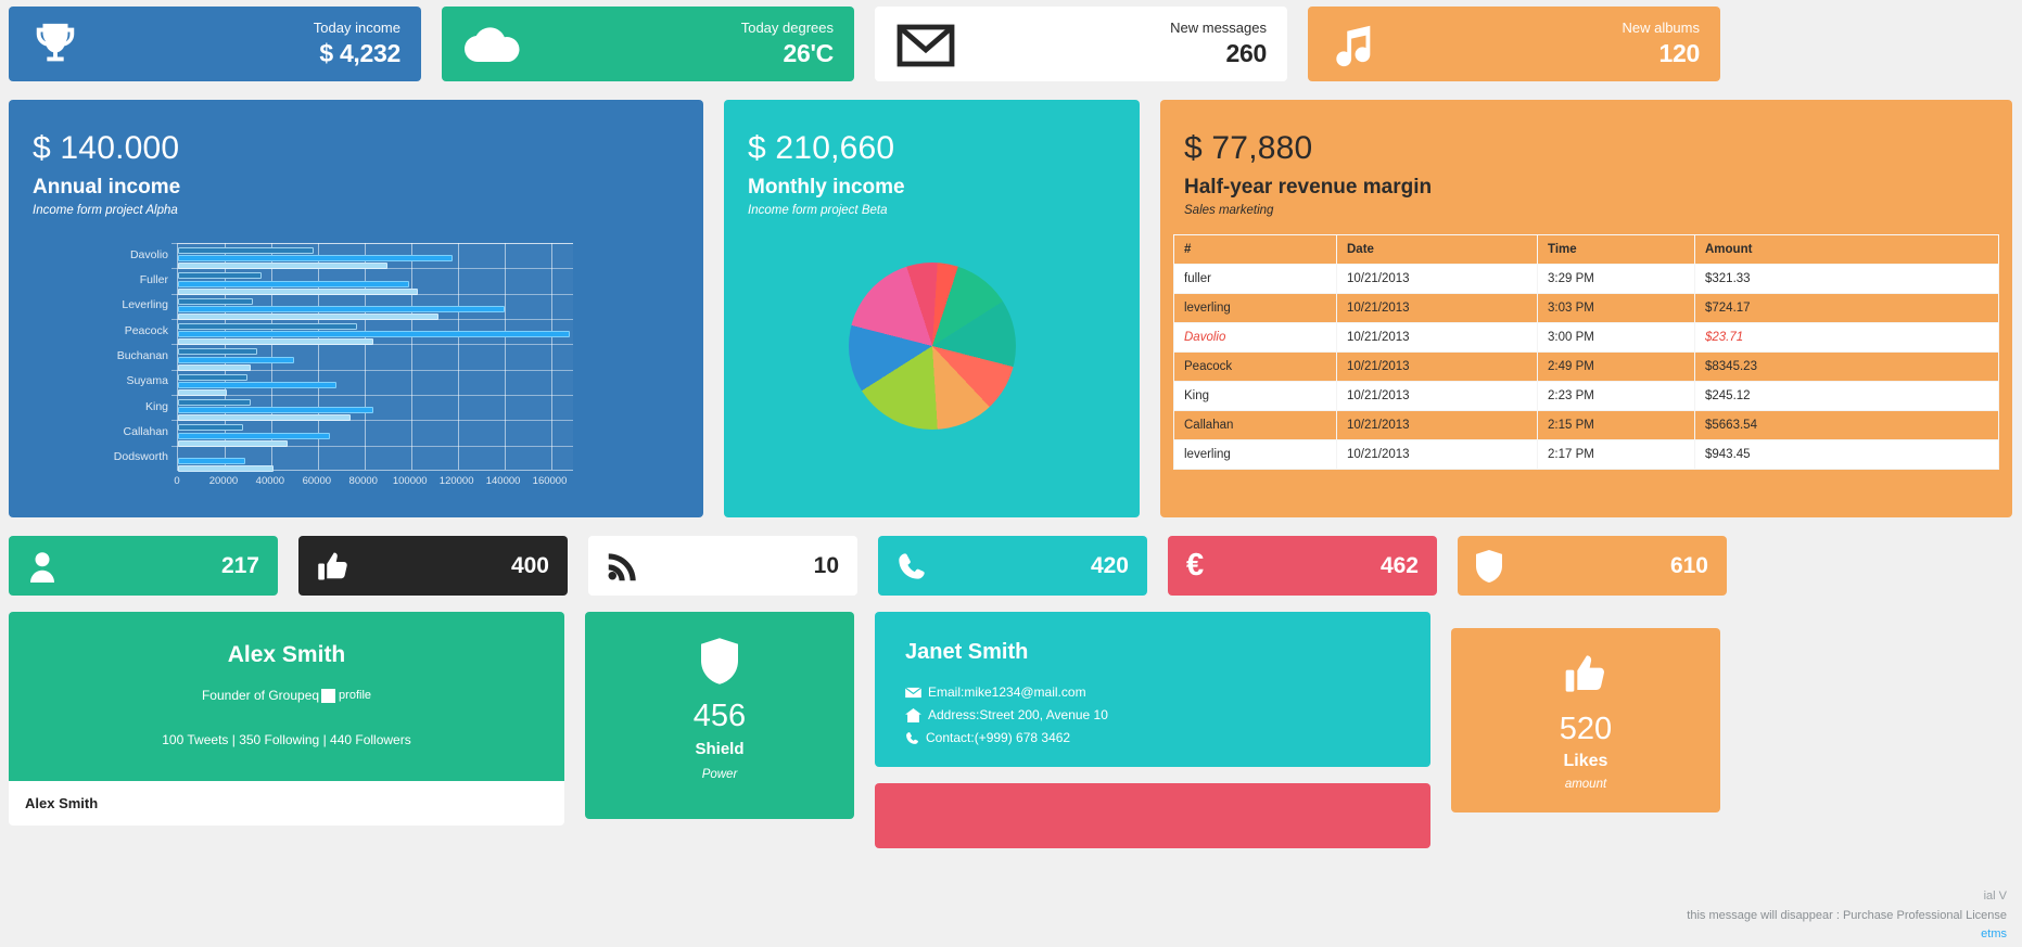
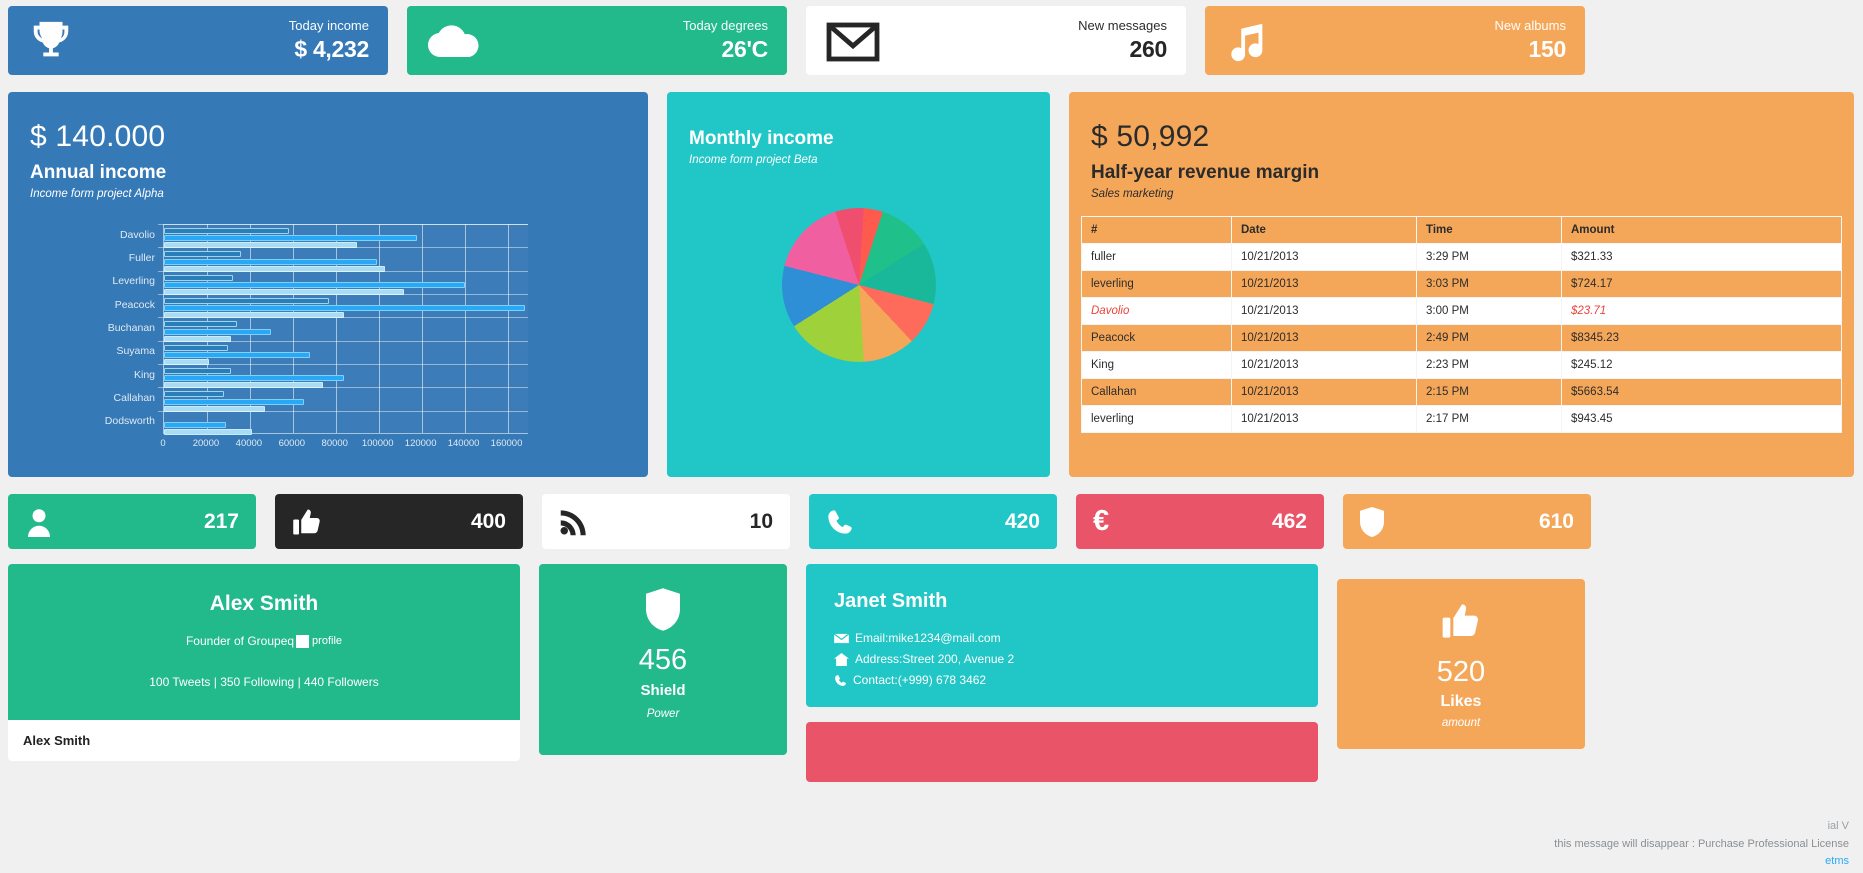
  Today income
  $ 4,232
  Today degrees
  26'C
  New messages
  260
  New albums
- 120
+ 150
  $ 140.000
  Annual income
  Income form project Alpha
  Davolio
  Fuller
  Leverling
  Peacock
  Buchanan
  Suyama
  King
  Callahan
  Dodsworth
  0
  20000
  40000
  60000
  80000
  100000
  120000
  140000
  160000
- $ 210,660
  Monthly income
  Income form project Beta
- $ 77,880
+ $ 50,992
  Half-year revenue margin
  Sales marketing
  #	Date	Time	Amount
  fuller	10/21/2013	3:29 PM	$321.33
  leverling	10/21/2013	3:03 PM	$724.17
  Davolio	10/21/2013	3:00 PM	$23.71
  Peacock	10/21/2013	2:49 PM	$8345.23
  King	10/21/2013	2:23 PM	$245.12
  Callahan	10/21/2013	2:15 PM	$5663.54
  leverling	10/21/2013	2:17 PM	$943.45
  217
  400
  10
  420
  €
  462
  610
  Alex Smith
  Founder of Groupeq
  profile
  100 Tweets | 350 Following | 440 Followers
  Alex Smith
  456
  Shield
  Power
  Janet Smith
  Email:mike1234@mail.com
- Address:Street 200, Avenue 10
+ Address:Street 200, Avenue 2
  Contact:(+999) 678 3462
  520
  Likes
  amount
  ial V
  this message will disappear : Purchase Professional License
  etms
